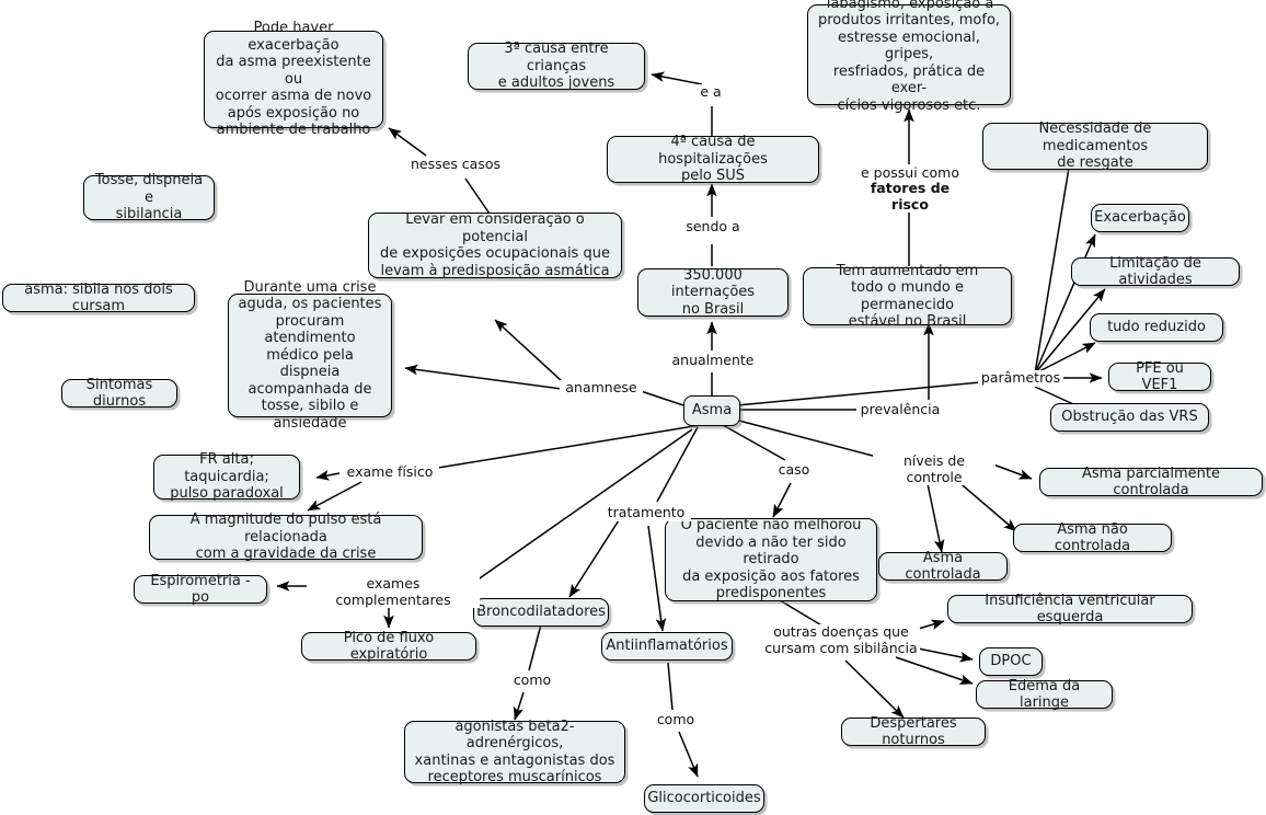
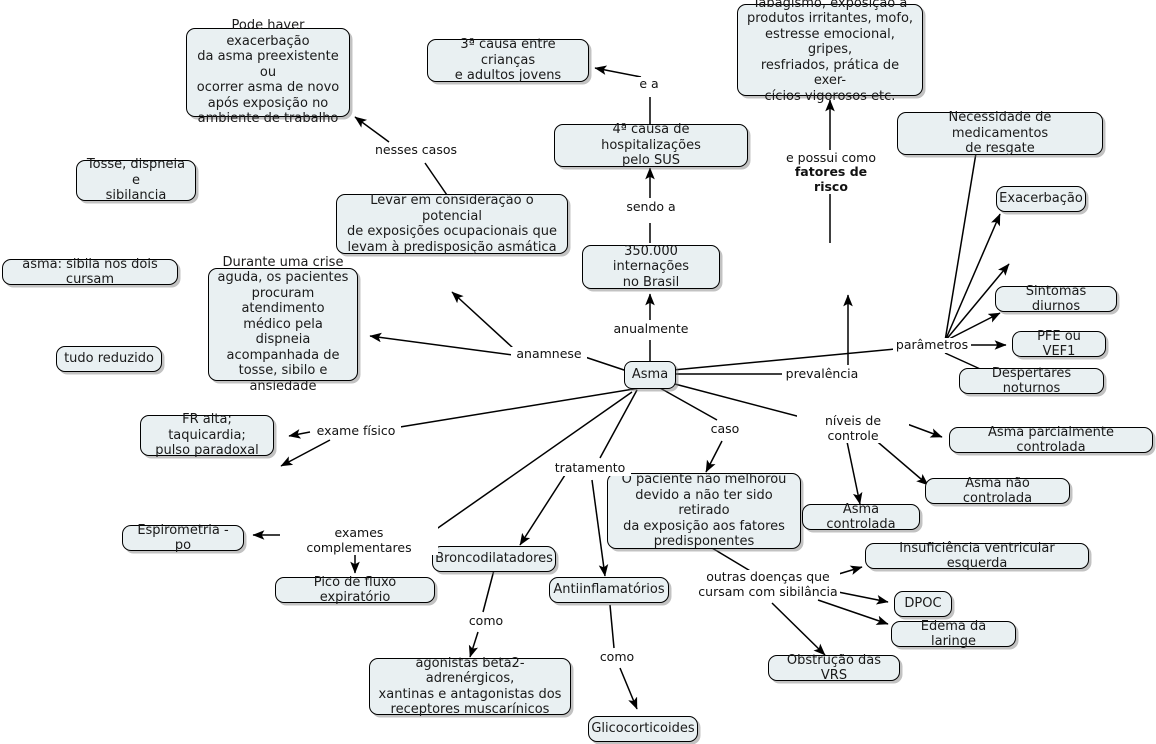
  Asma
  Pode haver exacerbação
  da asma preexistente ou
  ocorrer asma de novo
  após exposição no
  ambiente de trabalho
  3ª causa entre crianças
  e adultos jovens
  Tabagismo, exposição a
  produtos irritantes, mofo,
  estresse emocional, gripes,
  resfriados, prática de exer-
  cícios vigorosos etc.
  4ª causa de hospitalizações
  pelo SUS
  Necessidade de medicamentos
  de resgate
  Tosse, dispneia e
  sibilancia
  Levar em consideração o potencial
  de exposições ocupacionais que
  levam à predisposição asmática
  Exacerbação
- Limitação de atividades
  350.000 internações
  no Brasil
- Tem aumentado em
- todo o mundo e permanecido
- estável no Brasil
- tudo reduzido
+ Sintomas diurnos
  asma: sibila nos dois cursam
  Durante uma crise
  aguda, os pacientes
  procuram atendimento
  médico pela dispneia
  acompanhada de
  tosse, sibilo e
  ansiedade
  PFE ou VEF1
- Sintomas diurnos
+ tudo reduzido
- Obstrução das VRS
+ Despertares noturnos
  FR alta; taquicardia;
  pulso paradoxal
  Asma parcialmente controlada
- A magnitude do pulso está relacionada
- com a gravidade da crise
  Asma não controlada
  O paciente não melhorou
  devido a não ter sido retirado
  da exposição aos fatores
  predisponentes
  Espirometria - po
  Asma controlada
  Broncodilatadores
  Insuficiência ventricular esquerda
  Pico de fluxo expiratório
  Antiinflamatórios
  DPOC
  Edema da laringe
  agonistas beta2-adrenérgicos,
  xantinas e antagonistas dos
  receptores muscarínicos
- Despertares noturnos
+ Obstrução das VRS
  Glicocorticoides
  e a
  nesses casos
  e possui como
  fatores de risco
  sendo a
  anualmente
  parâmetros
  anamnese
  prevalência
  exame físico
  níveis de controle
  caso
  tratamento
  exames complementares
  como
  como
  outras doenças que
  cursam com sibilância
